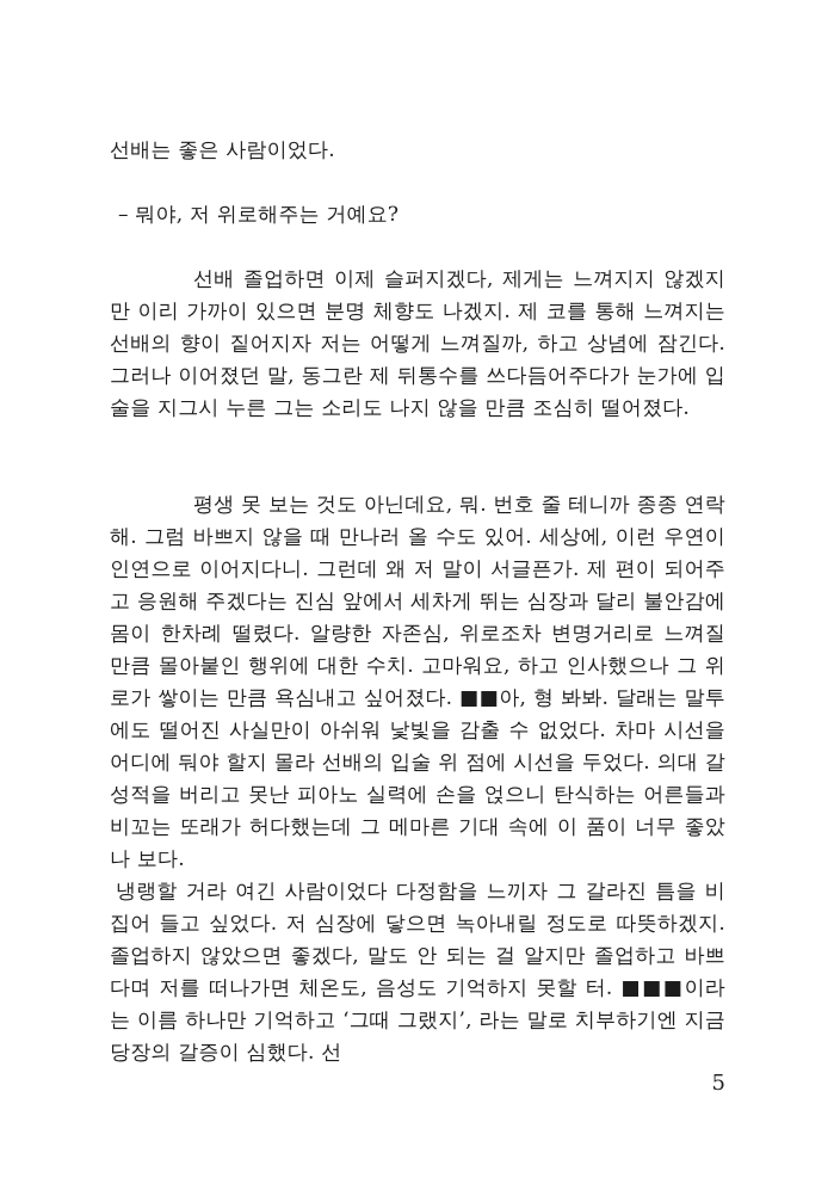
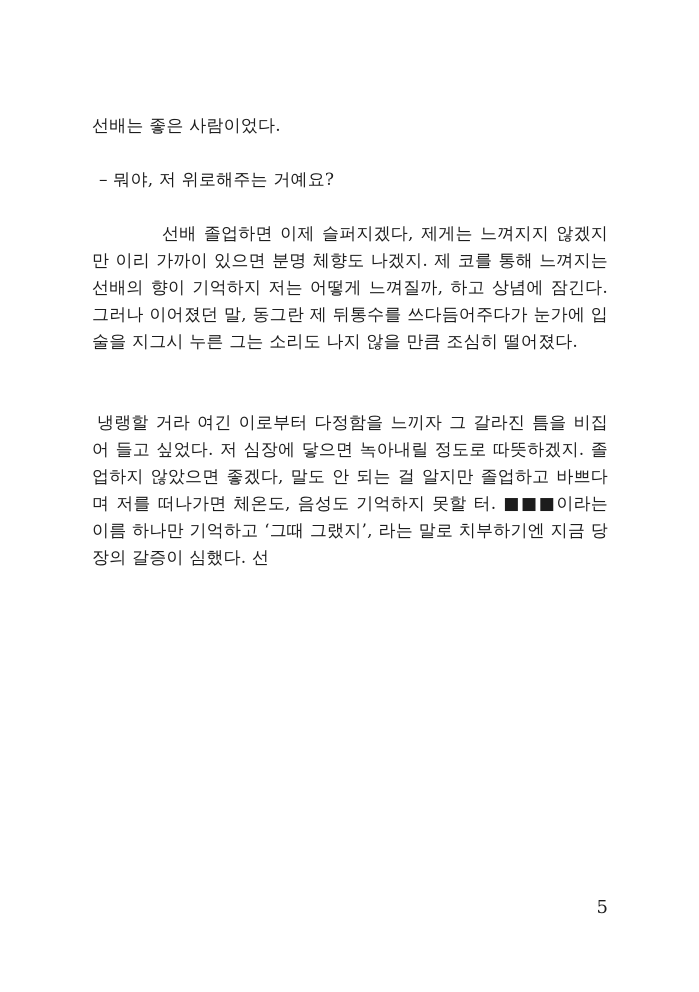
  선배는 좋은 사람이었다.
  – 뭐야, 저 위로해주는 거예요?
- 선배 졸업하면 이제 슬퍼지겠다, 제게는 느껴지지 않겠지만 이리 가까이 있으면 분명 체향도 나겠지. 제 코를 통해 느껴지는 선배의 향이 짙어지자 저는 어떻게 느껴질까, 하고 상념에 잠긴다. 그러나 이어졌던 말, 동그란 제 뒤통수를 쓰다듬어주다가 눈가에 입술을 지그시 누른 그는 소리도 나지 않을 만큼 조심히 떨어졌다.
+ 선배 졸업하면 이제 슬퍼지겠다, 제게는 느껴지지 않겠지만 이리 가까이 있으면 분명 체향도 나겠지. 제 코를 통해 느껴지는 선배의 향이 기억하지 저는 어떻게 느껴질까, 하고 상념에 잠긴다. 그러나 이어졌던 말, 동그란 제 뒤통수를 쓰다듬어주다가 눈가에 입술을 지그시 누른 그는 소리도 나지 않을 만큼 조심히 떨어졌다.
- 평생 못 보는 것도 아닌데요, 뭐. 번호 줄 테니까 종종 연락해. 그럼 바쁘지 않을 때 만나러 올 수도 있어. 세상에, 이런 우연이 인연으로 이어지다니. 그런데 왜 저 말이 서글픈가. 제 편이 되어주고 응원해 주겠다는 진심 앞에서 세차게 뛰는 심장과 달리 불안감에 몸이 한차례 떨렸다. 알량한 자존심, 위로조차 변명거리로 느껴질 만큼 몰아붙인 행위에 대한 수치. 고마워요, 하고 인사했으나 그 위로가 쌓이는 만큼 욕심내고 싶어졌다. ■■아, 형 봐봐. 달래는 말투에도 떨어진 사실만이 아쉬워 낯빛을 감출 수 없었다. 차마 시선을 어디에 둬야 할지 몰라 선배의 입술 위 점에 시선을 두었다. 의대 갈 성적을 버리고 못난 피아노 실력에 손을 얹으니 탄식하는 어른들과 비꼬는 또래가 허다했는데 그 메마른 기대 속에 이 품이 너무 좋았나 보다.
- 냉랭할 거라 여긴 사람이었다 다정함을 느끼자 그 갈라진 틈을 비집어 들고 싶었다. 저 심장에 닿으면 녹아내릴 정도로 따뜻하겠지. 졸업하지 않았으면 좋겠다, 말도 안 되는 걸 알지만 졸업하고 바쁘다며 저를 떠나가면 체온도, 음성도 기억하지 못할 터. ■■■이라는 이름 하나만 기억하고 ‘그때 그랬지’, 라는 말로 치부하기엔 지금 당장의 갈증이 심했다. 선
+ 냉랭할 거라 여긴 이로부터 다정함을 느끼자 그 갈라진 틈을 비집어 들고 싶었다. 저 심장에 닿으면 녹아내릴 정도로 따뜻하겠지. 졸업하지 않았으면 좋겠다, 말도 안 되는 걸 알지만 졸업하고 바쁘다며 저를 떠나가면 체온도, 음성도 기억하지 못할 터. ■■■이라는 이름 하나만 기억하고 ‘그때 그랬지’, 라는 말로 치부하기엔 지금 당장의 갈증이 심했다. 선
  5
